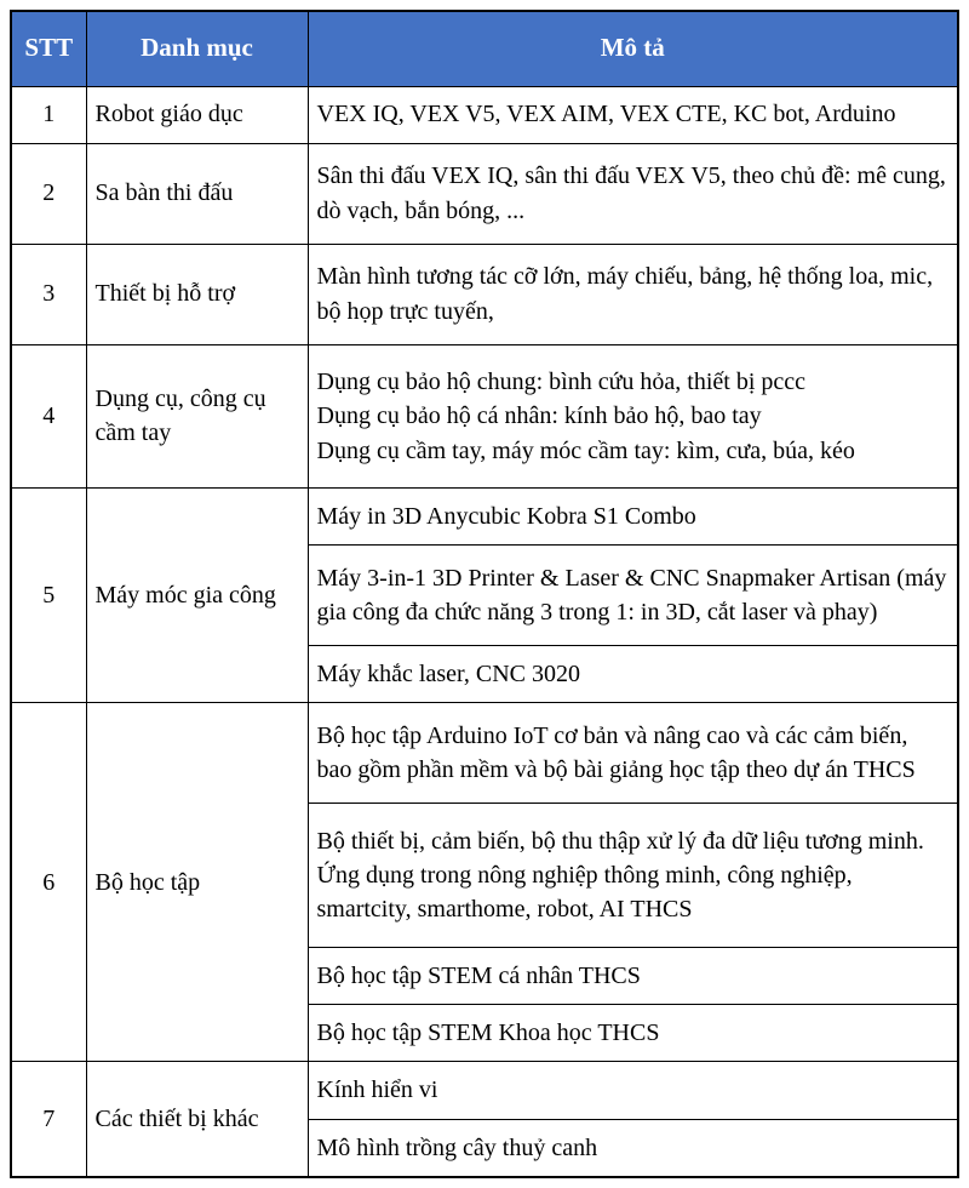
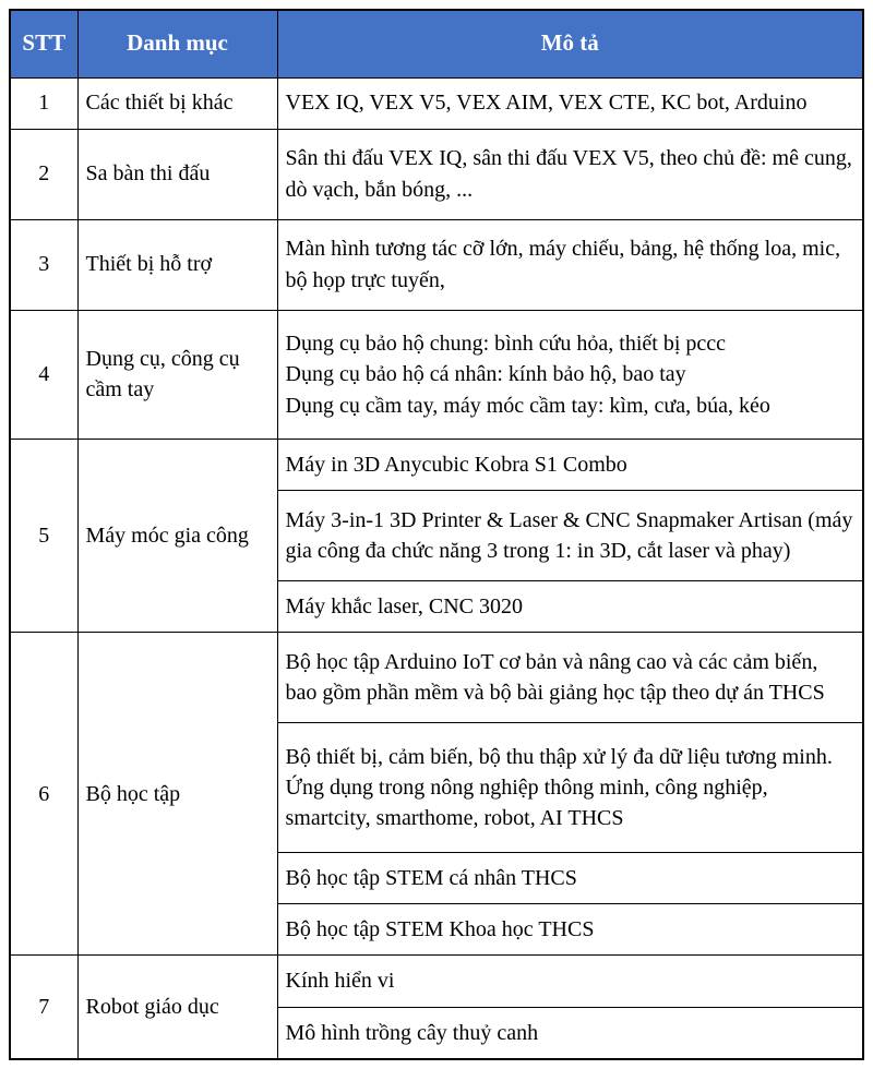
  STT	Danh mục	Mô tả
- 1	Robot giáo dục	VEX IQ, VEX V5, VEX AIM, VEX CTE, KC bot, Arduino
+ 1	Các thiết bị khác	VEX IQ, VEX V5, VEX AIM, VEX CTE, KC bot, Arduino
  2	Sa bàn thi đấu	Sân thi đấu VEX IQ, sân thi đấu VEX V5, theo chủ đề: mê cung, dò vạch, bắn bóng, ...
  3	Thiết bị hỗ trợ	Màn hình tương tác cỡ lớn, máy chiếu, bảng, hệ thống loa, mic, bộ họp trực tuyến,
  4	Dụng cụ, công cụ cầm tay	Dụng cụ bảo hộ chung: bình cứu hỏa, thiết bị pccc Dụng cụ bảo hộ cá nhân: kính bảo hộ, bao tay Dụng cụ cầm tay, máy móc cầm tay: kìm, cưa, búa, kéo
  5	Máy móc gia công	Máy in 3D Anycubic Kobra S1 Combo
  Máy 3-in-1 3D Printer & Laser & CNC Snapmaker Artisan (máy gia công đa chức năng 3 trong 1: in 3D, cắt laser và phay)
  Máy khắc laser, CNC 3020
  6	Bộ học tập	Bộ học tập Arduino IoT cơ bản và nâng cao và các cảm biến, bao gồm phần mềm và bộ bài giảng học tập theo dự án THCS
  Bộ thiết bị, cảm biến, bộ thu thập xử lý đa dữ liệu tương minh. Ứng dụng trong nông nghiệp thông minh, công nghiệp, smartcity, smarthome, robot, AI THCS
  Bộ học tập STEM cá nhân THCS
  Bộ học tập STEM Khoa học THCS
- 7	Các thiết bị khác	Kính hiển vi
+ 7	Robot giáo dục	Kính hiển vi
  Mô hình trồng cây thuỷ canh
